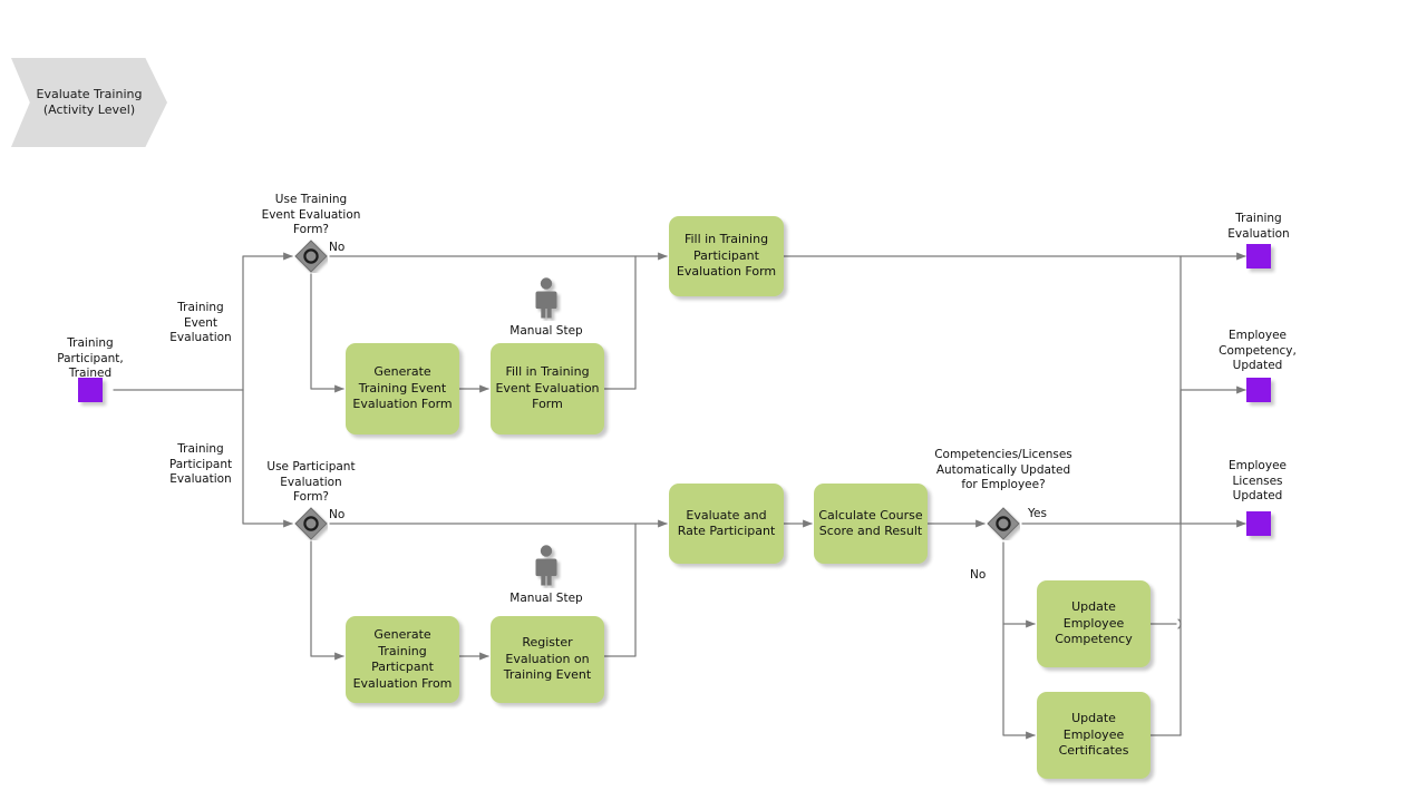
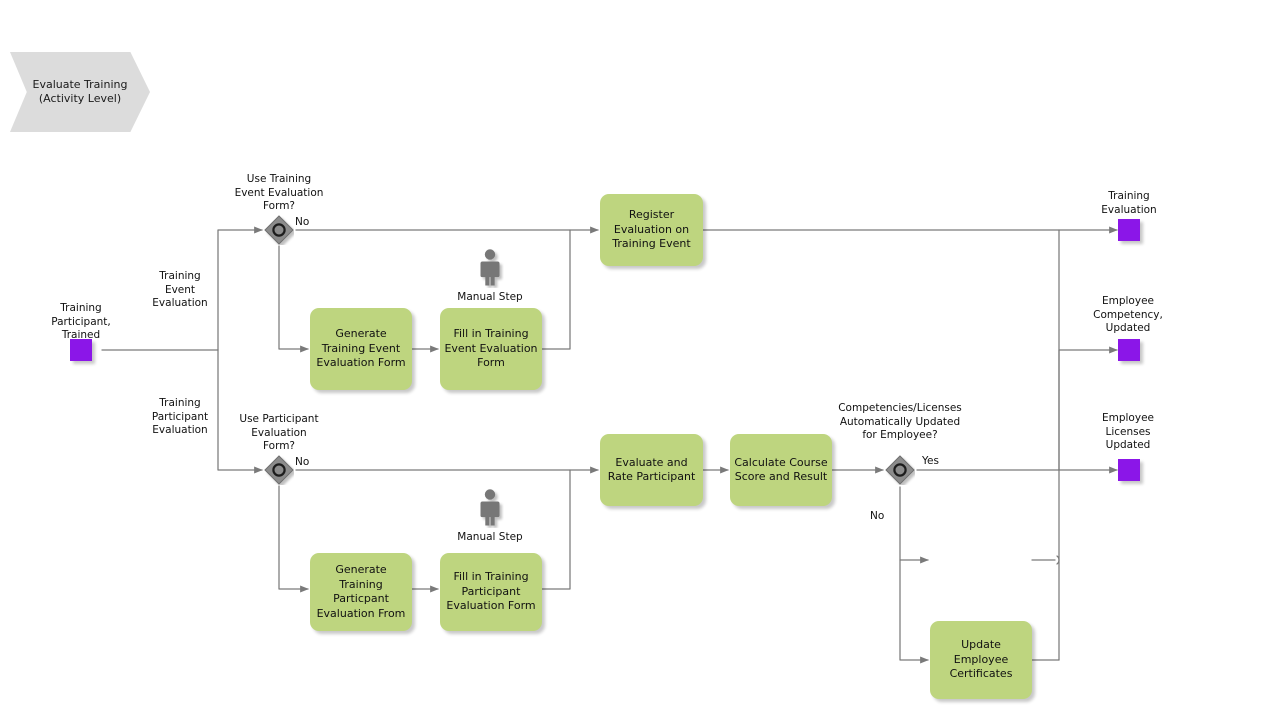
  Evaluate Training (Activity Level)
  Training
  Participant,
  Trained
  Training
  Evaluation
  Employee
  Competency,
  Updated
  Employee
  Licenses
  Updated
  Use Training
  Event Evaluation
  Form?
  No
  Use Participant
  Evaluation
  Form?
  No
  Competencies/Licenses
  Automatically Updated
  for Employee?
  Yes
  No
  Training
  Event
  Evaluation
  Training
  Participant
  Evaluation
  Manual Step
  Manual Step
  Generate Training Event Evaluation Form
  Fill in Training Event Evaluation Form
- Fill in Training Participant Evaluation Form
+ Register Evaluation on Training Event
  Generate Training Particpant Evaluation From
- Register Evaluation on Training Event
+ Fill in Training Participant Evaluation Form
  Evaluate and Rate Participant
  Calculate Course Score and Result
- Update Employee Competency
  Update Employee Certificates
